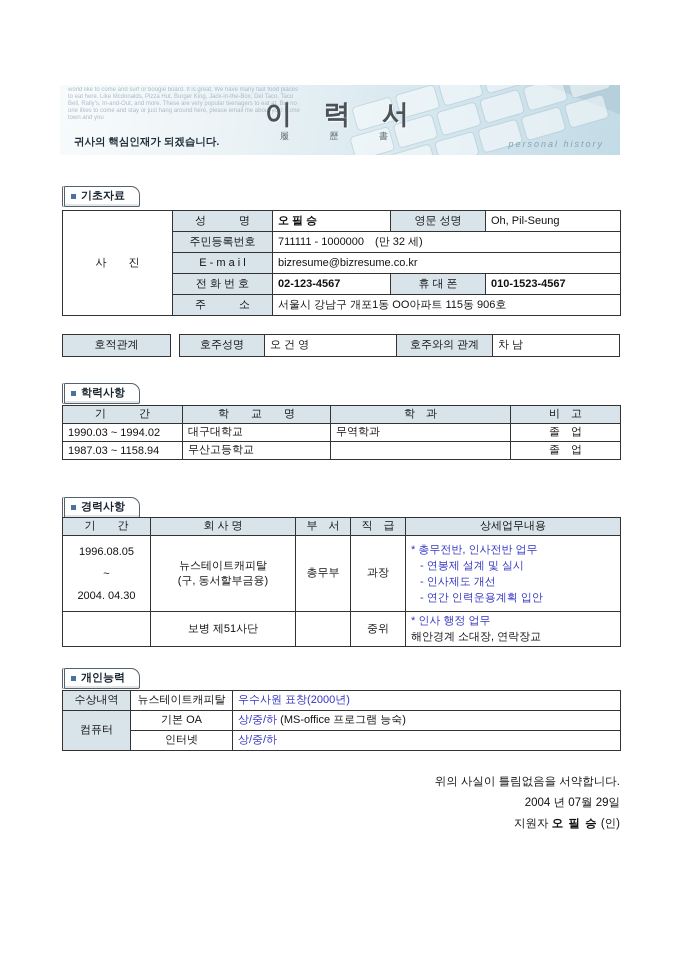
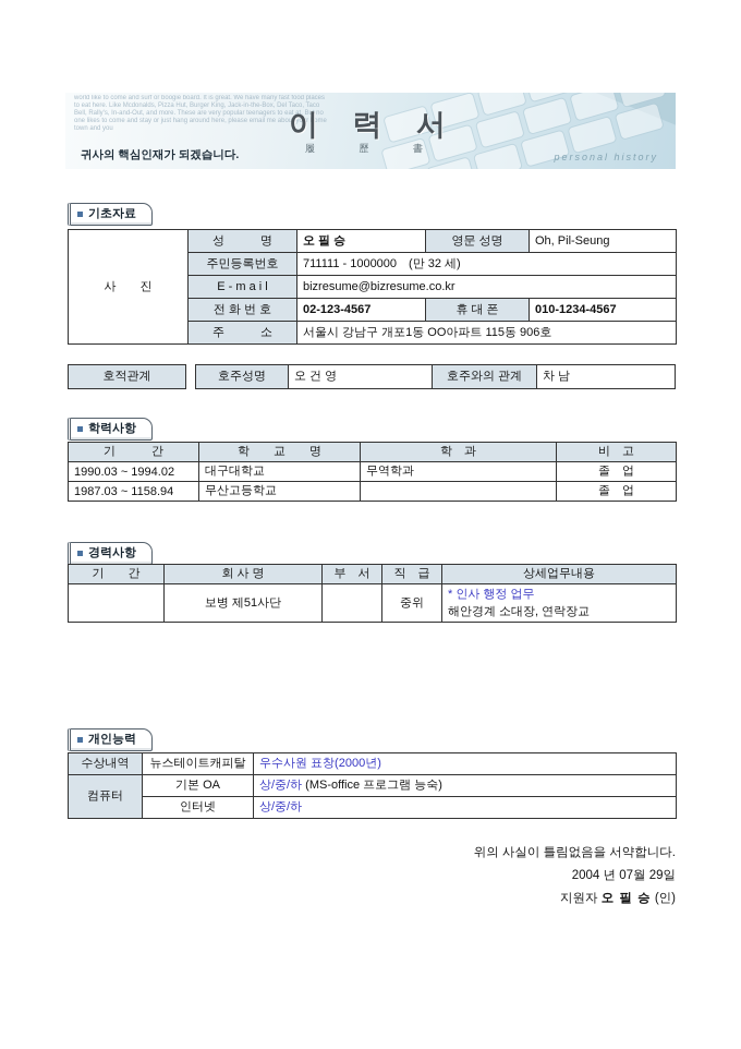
  이 력 서
  履 歷 書
  귀사의 핵심인재가 되겠습니다.
  personal history
  기초자료
  사 진	성 명	오 필 승	영문 성명	Oh, Pil-Seung
  주민등록번호	711111 - 1000000 (만 32 세)
  E - m a i l	bizresume@bizresume.co.kr
- 전 화 번 호	02-123-4567	휴 대 폰	010-1523-4567
+ 전 화 번 호	02-123-4567	휴 대 폰	010-1234-4567
  주 소	서울시 강남구 개포1동 OO아파트 115동 906호
  호적관계
  호주성명	오 건 영	호주와의 관계	차 남
  학력사항
  기 간	학 교 명	학 과	비 고
  1990.03 ~ 1994.02	대구대학교	무역학과	졸 업
  1987.03 ~ 1158.94	무산고등학교		졸 업
  경력사항
  기 간	회 사 명	부 서	직 급	상세업무내용
- 1996.08.05 ~ 2004. 04.30	뉴스테이트캐피탈 (구, 동서할부금융)	총무부	과장	* 총무전반, 인사전반 업무 - 연봉제 설계 및 실시 - 인사제도 개선 - 연간 인력운용계획 입안
  	보병 제51사단		중위	* 인사 행정 업무 해안경계 소대장, 연락장교
  개인능력
  수상내역	뉴스테이트캐피탈	우수사원 표창(2000년)
  컴퓨터	기본 OA	상/중/하 (MS-office 프로그램 능숙)
  인터넷	상/중/하
  위의 사실이 틀림없음을 서약합니다.
  2004 년 07월 29일
  지원자 오 필 승 (인)
